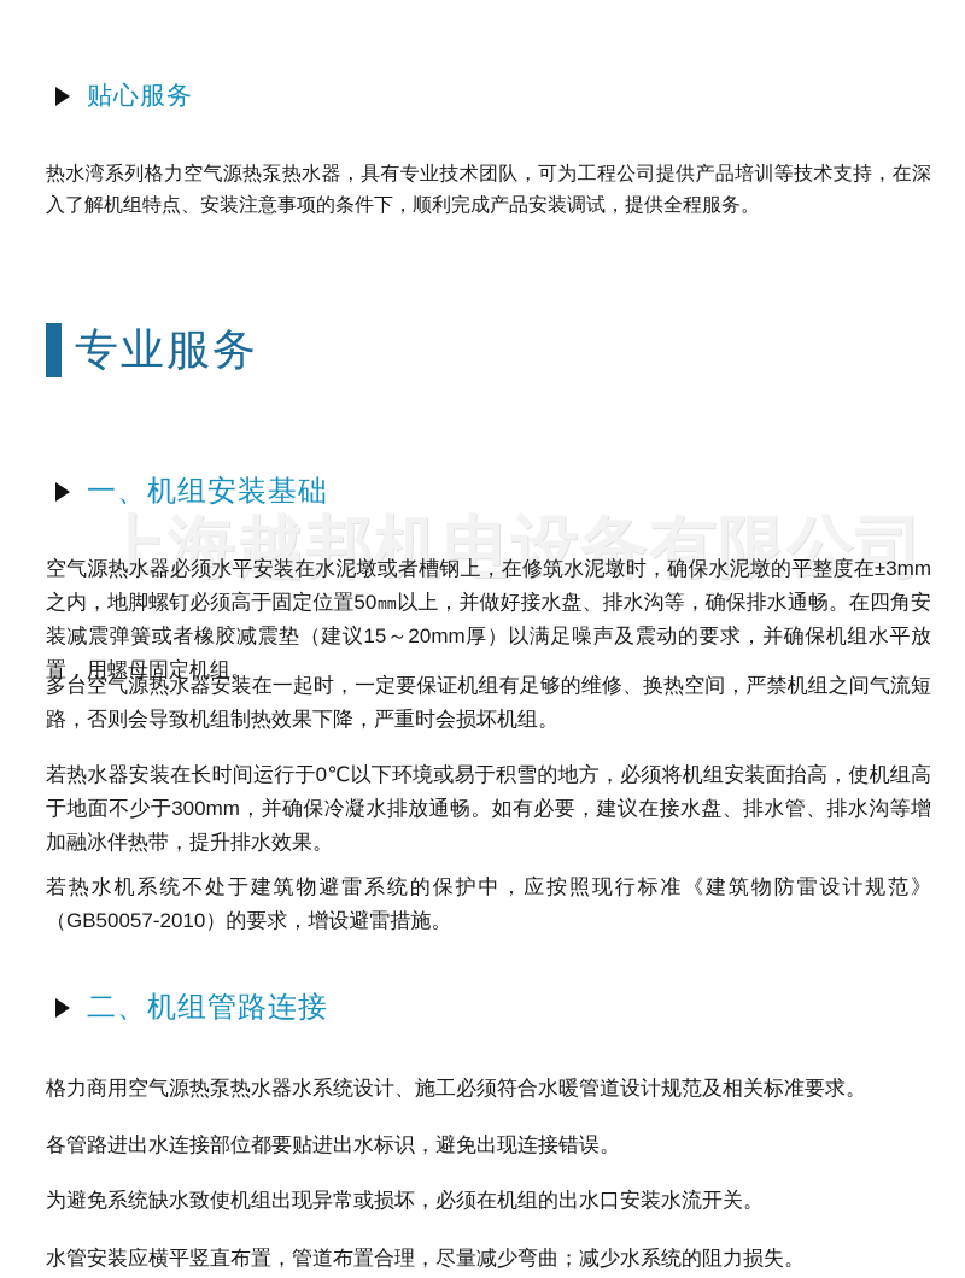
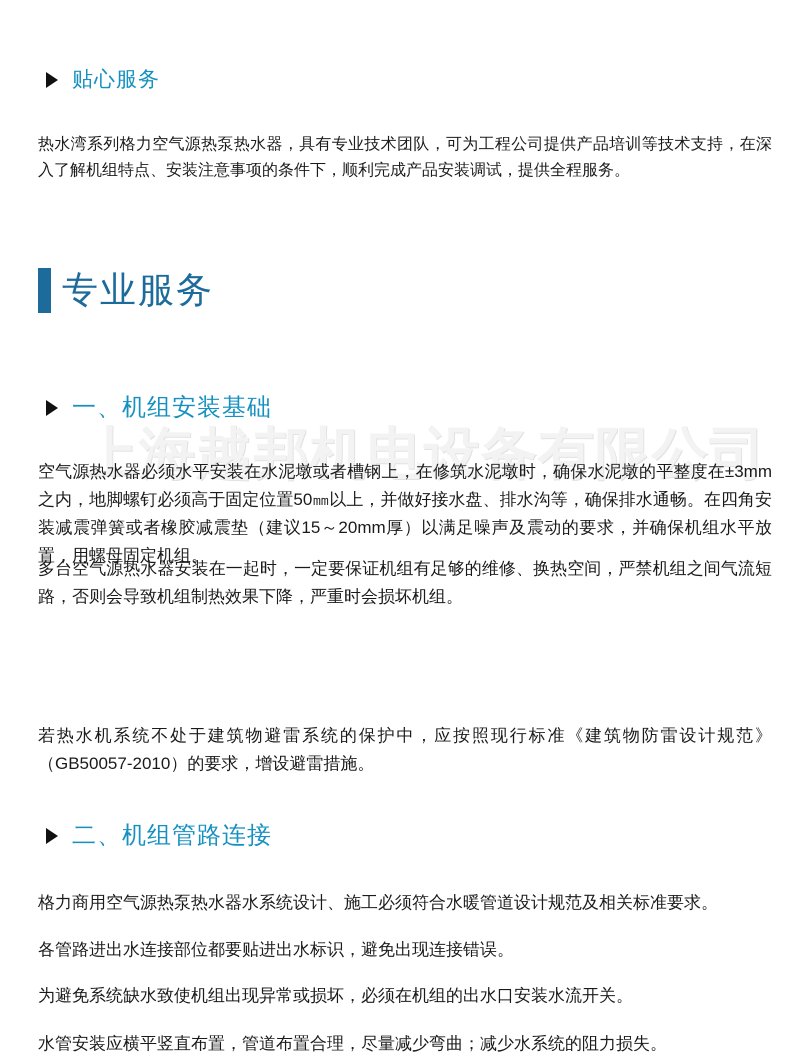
  贴心服务
  热水湾系列格力空气源热泵热水器，具有专业技术团队，可为工程公司提供产品培训等技术支持，在深入了解机组特点、安装注意事项的条件下，顺利完成产品安装调试，提供全程服务。
  专业服务
  一、机组安装基础
  上海越邦机电设备有限公司
  空气源热水器必须水平安装在水泥墩或者槽钢上，在修筑水泥墩时，确保水泥墩的平整度在±3mm之内，地脚螺钉必须高于固定位置50㎜以上，并做好接水盘、排水沟等，确保排水通畅。在四角安装减震弹簧或者橡胶减震垫（建议15～20mm厚）以满足噪声及震动的要求，并确保机组水平放置，用螺母固定机组。
  多台空气源热水器安装在一起时，一定要保证机组有足够的维修、换热空间，严禁机组之间气流短路，否则会导致机组制热效果下降，严重时会损坏机组。
- 若热水器安装在长时间运行于0℃以下环境或易于积雪的地方，必须将机组安装面抬高，使机组高于地面不少于300mm，并确保冷凝水排放通畅。如有必要，建议在接水盘、排水管、排水沟等增加融冰伴热带，提升排水效果。
  若热水机系统不处于建筑物避雷系统的保护中，应按照现行标准《建筑物防雷设计规范》（GB50057-2010）的要求，增设避雷措施。
  二、机组管路连接
  格力商用空气源热泵热水器水系统设计、施工必须符合水暖管道设计规范及相关标准要求。
  各管路进出水连接部位都要贴进出水标识，避免出现连接错误。
  为避免系统缺水致使机组出现异常或损坏，必须在机组的出水口安装水流开关。
  水管安装应横平竖直布置，管道布置合理，尽量减少弯曲；减少水系统的阻力损失。
